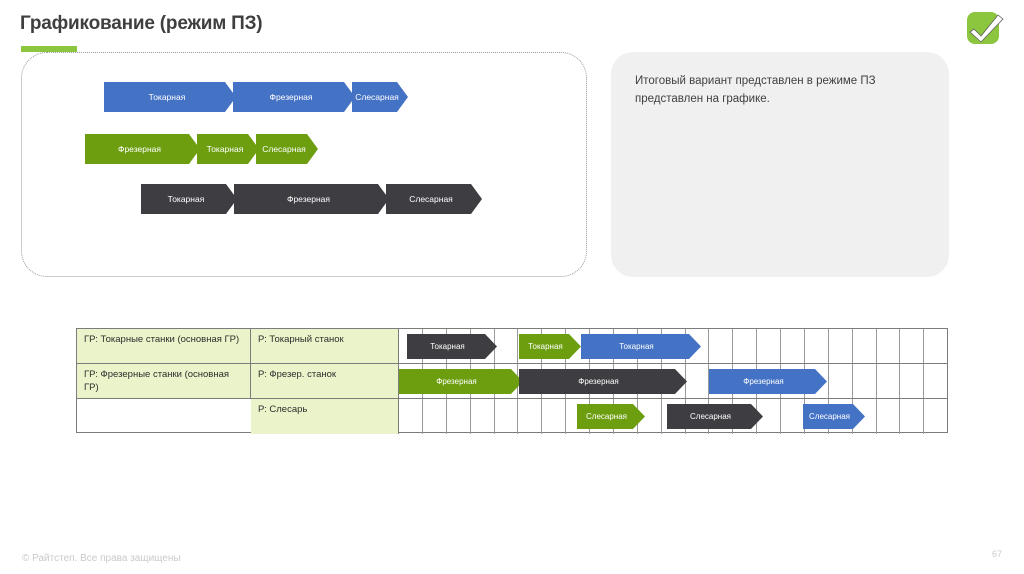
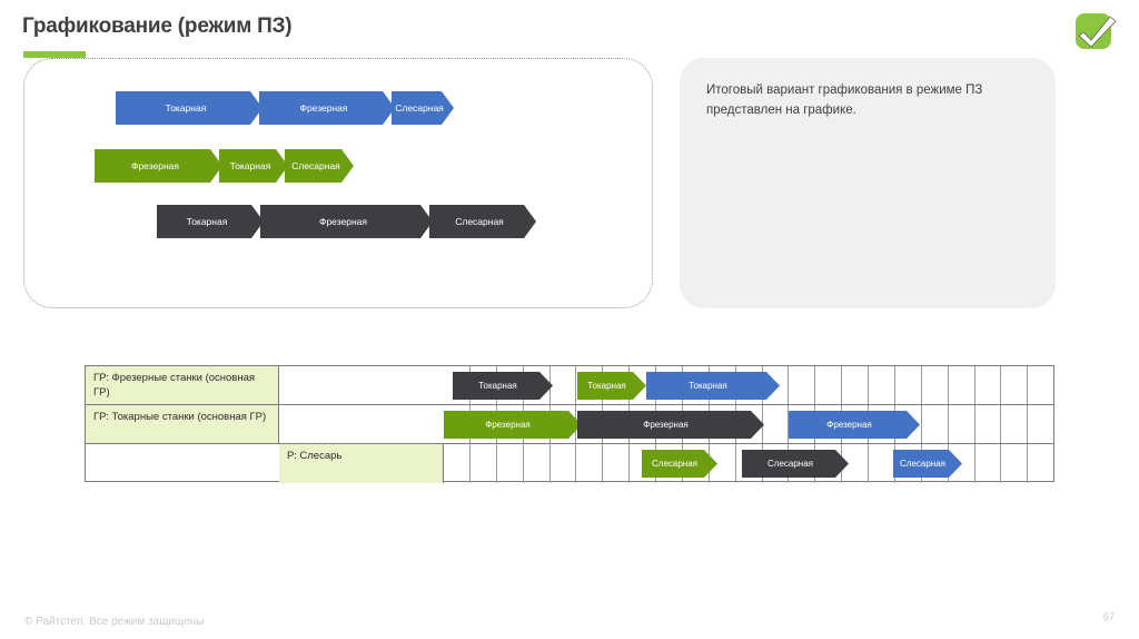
  Графикование (режим ПЗ)
  Токарная
  Фрезерная
  Слесарная
  Фрезерная
  Токарная
  Слесарная
  Токарная
  Фрезерная
  Слесарная
- Итоговый вариант представлен в режиме ПЗ представлен на графике.
+ Итоговый вариант графикования в режиме ПЗ представлен на графике.
- ГР: Токарные станки (основная ГР)
+ ГР: Фрезерные станки (основная ГР)
- Р: Токарный станок
  Токарная
  Токарная
  Токарная
- ГР: Фрезерные станки (основная ГР)
+ ГР: Токарные станки (основная ГР)
- Р: Фрезер. станок
  Фрезерная
  Фрезерная
  Фрезерная
  Р: Слесарь
  Слесарная
  Слесарная
  Слесарная
- © Райтстеп. Все права защищены
+ © Райтстеп. Все режим защищены
  67
